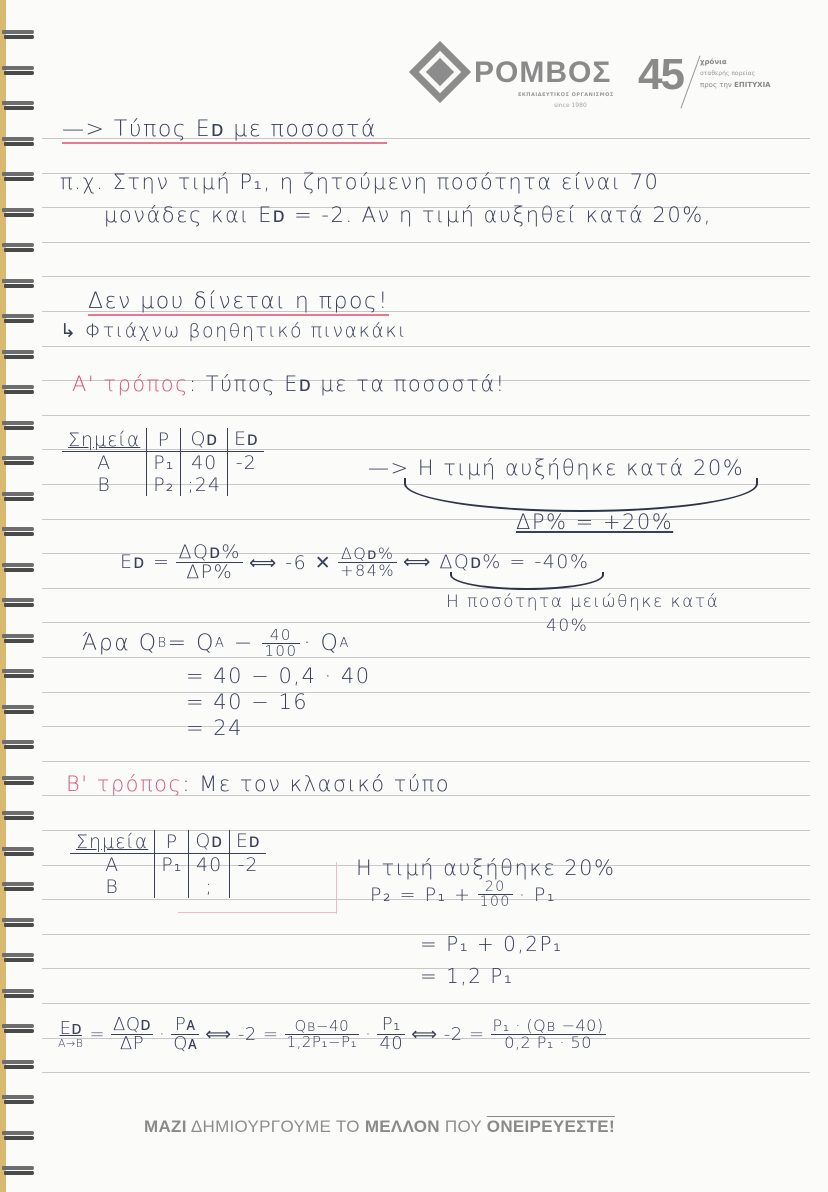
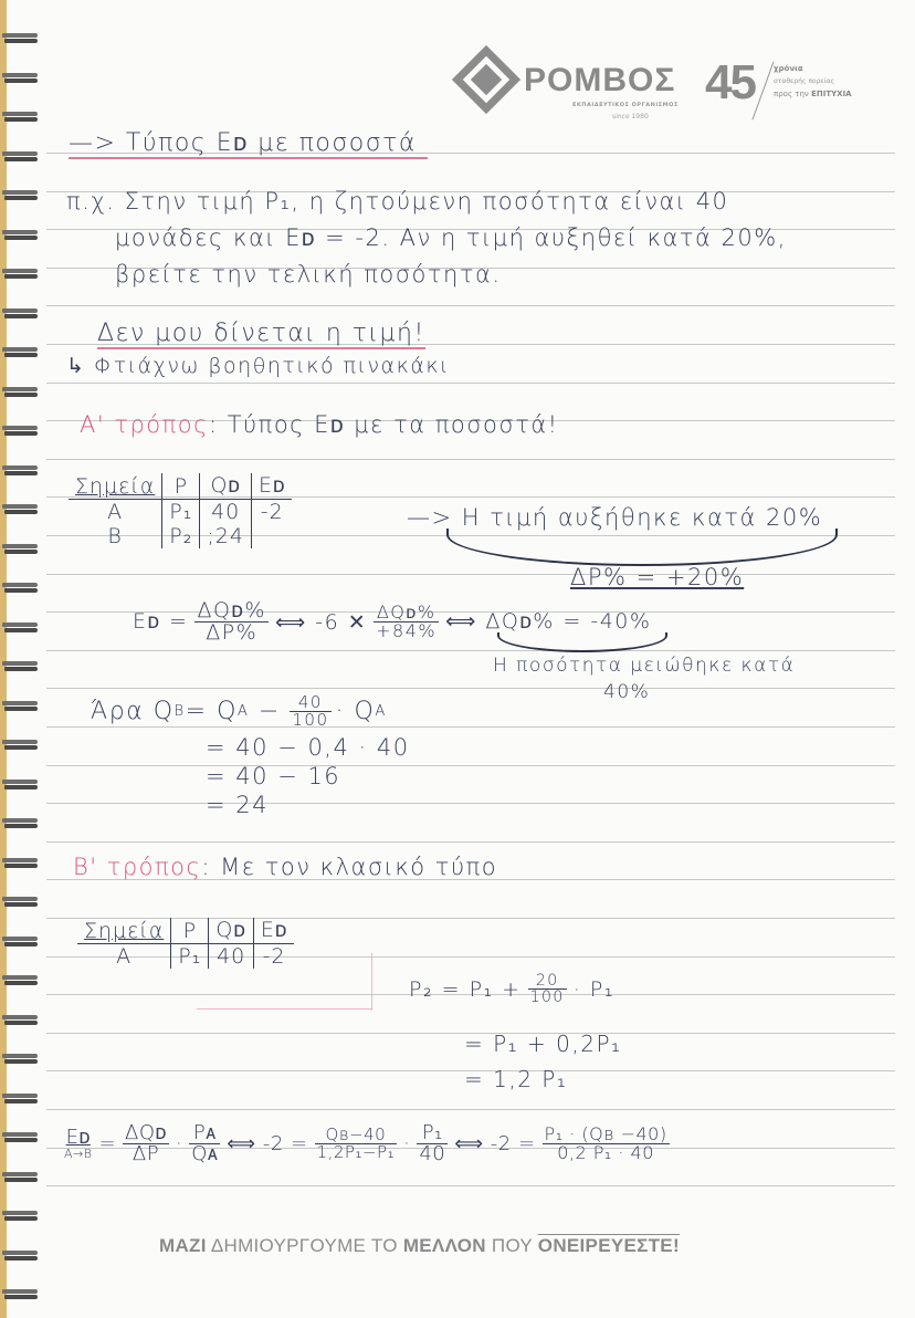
  ΡΟΜΒΟΣ
  45
  χρόνια
  προς την ΕΠΙΤΥΧΙΑ
  —> Τύπος Eᴅ με ποσοστά
- π.χ. Στην τιμή P₁, η ζητούμενη ποσότητα είναι 70
+ π.χ. Στην τιμή P₁, η ζητούμενη ποσότητα είναι 40
  μονάδες και Eᴅ = -2. Αν η τιμή αυξηθεί κατά 20%,
+ βρείτε την τελική ποσότητα.
- Δεν μου δίνεται η προς!
+ Δεν μου δίνεται η τιμή!
  ↳ Φτιάχνω βοηθητικό πινακάκι
  Α' τρόπος: Τύπος Eᴅ με τα ποσοστά!
  Σημεία	P	Qᴅ	Eᴅ
  A	P₁	40	-2
  B	P₂	;24
  —> Η τιμή αυξήθηκε κατά 20%
  ΔP% = +20%
  Eᴅ =
  ΔQᴅ%
  ΔP%
  ⟺ -6 ✕
  ΔQᴅ%
  +84%
  ⟺ ΔQᴅ% = -40%
  Η ποσότητα μειώθηκε κατά
  40%
  Άρα Q
  B
  = Q
  A
  −
  40
  100
  · Q
  A
  = 40 − 0,4 · 40
  = 40 − 16
  = 24
  Β' τρόπος: Με τον κλασικό τύπο
  Σημεία	P	Qᴅ	Eᴅ
  A	P₁	40	-2
- B		;
- Η τιμή αυξήθηκε 20%
  P₂ = P₁ +
  20
  100
  · P₁
  = P₁ + 0,2P₁
  = 1,2 P₁
  Eᴅ
  A→B
  =
  ΔQᴅ
  ΔP
  ·
  Pᴀ
  Qᴀ
  ⟺ -2 =
  Qʙ−40
  1,2P₁−P₁
  ·
  P₁
  40
  ⟺ -2 =
  P₁ · (Qʙ −40)
- 0,2 P₁ · 50
+ 0,2 P₁ · 40
  ΜΑΖΙ ΔΗΜΙΟΥΡΓΟΥΜΕ ΤΟ ΜΕΛΛΟΝ ΠΟΥ ΟΝΕΙΡΕΥΕΣΤΕ!
